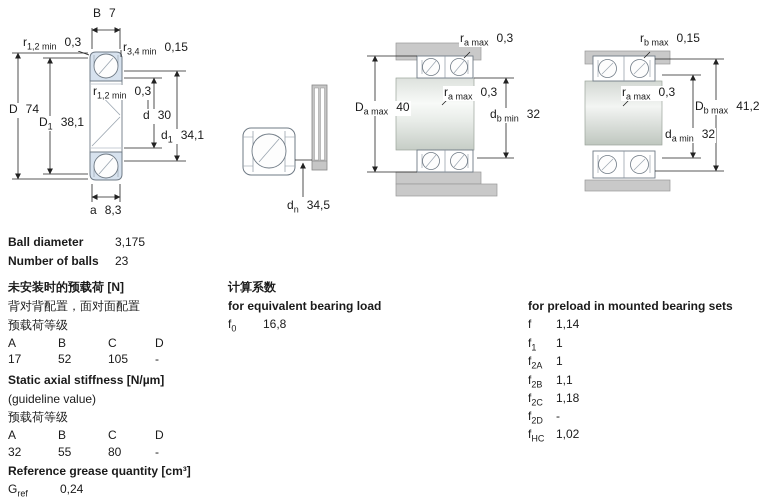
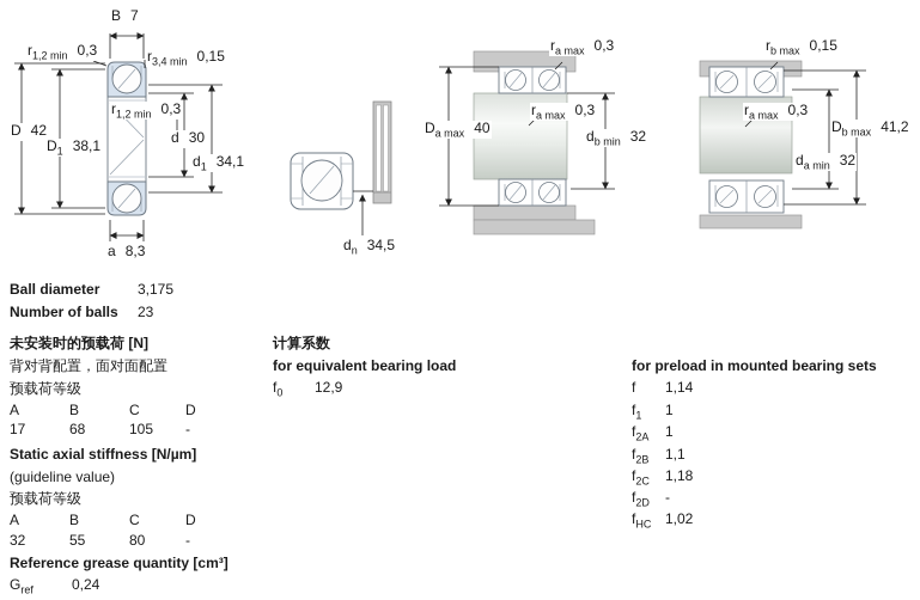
  B 7
  r1,2 min 0,3
  r3,4 min 0,15
- D 74
+ D 42
  D1 38,1
  r1,2 min 0,3
  d 30
  d1 34,1
  a 8,3
  dn 34,5
  ra max 0,3
  Da max 40
  ra max 0,3
  db min 32
  rb max 0,15
  ra max 0,3
  Db max 41,2
  da min 32
  Ball diameter
  3,175
  Number of balls
  23
  未安装时的预载荷 [N]
  背对背配置，面对面配置
  预载荷等级
  A B C D
- 17 52 105 -
+ 17 68 105 -
  Static axial stiffness [N/µm]
  (guideline value)
  预载荷等级
  A B C D
  32 55 80 -
  Reference grease quantity [cm³]
  Gref 0,24
  计算系数
  for equivalent bearing load
- f0 16,8
+ f0 12,9
  for preload in mounted bearing sets
  f 1,14
  f1 1
  f2A 1
  f2B 1,1
  f2C 1,18
  f2D -
  fHC 1,02
